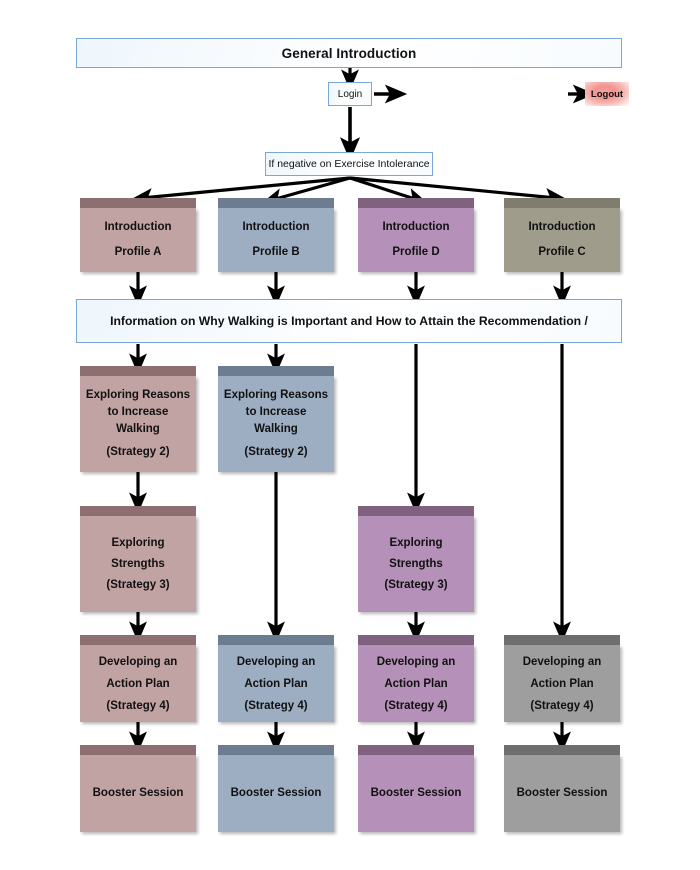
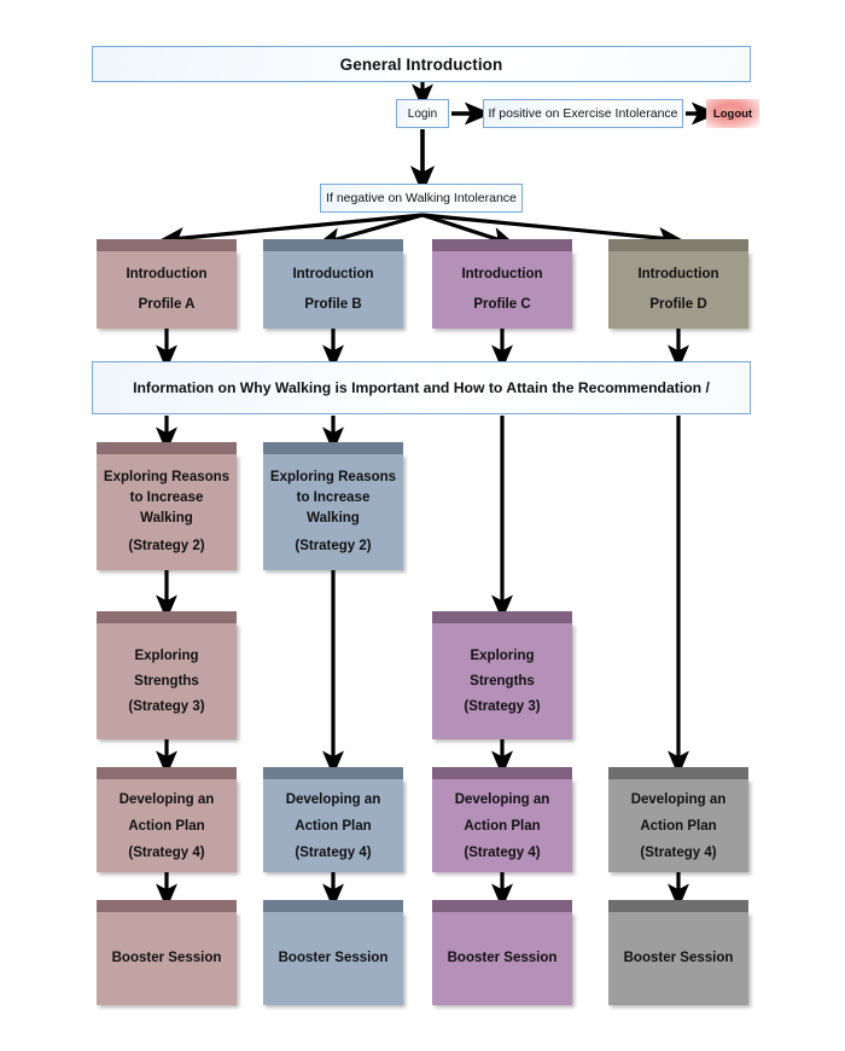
  General Introduction
  Login
+ If positive on Exercise Intolerance
  Logout
- If negative on Exercise Intolerance
+ If negative on Walking Intolerance
  Introduction
  Profile A
  Introduction
  Profile B
  Introduction
- Profile D
+ Profile C
  Introduction
- Profile C
+ Profile D
  Information on Why Walking is Important and How to Attain the Recommendation /
  Exploring Reasons
  to Increase
  Walking
  (Strategy 2)
  Exploring Reasons
  to Increase
  Walking
  (Strategy 2)
  Exploring
  Strengths
  (Strategy 3)
  Exploring
  Strengths
  (Strategy 3)
  Developing an
  Action Plan
  (Strategy 4)
  Developing an
  Action Plan
  (Strategy 4)
  Developing an
  Action Plan
  (Strategy 4)
  Developing an
  Action Plan
  (Strategy 4)
  Booster Session
  Booster Session
  Booster Session
  Booster Session
